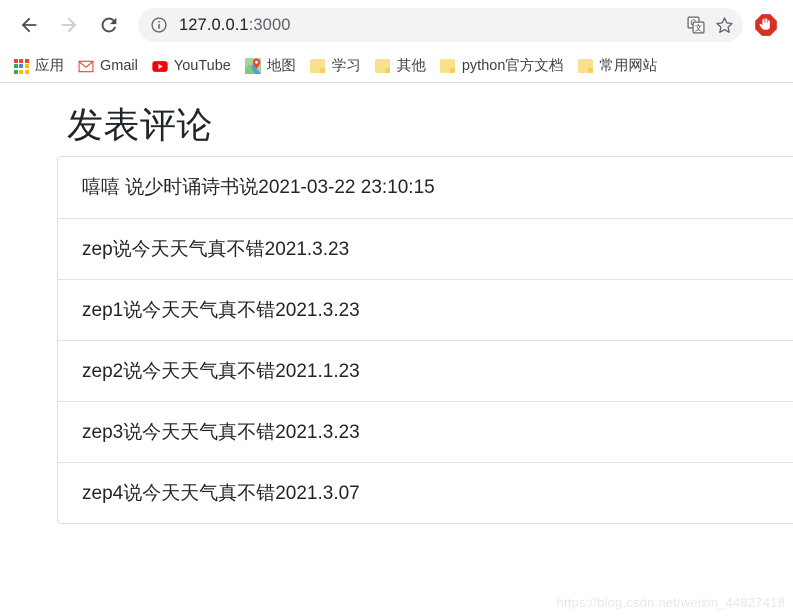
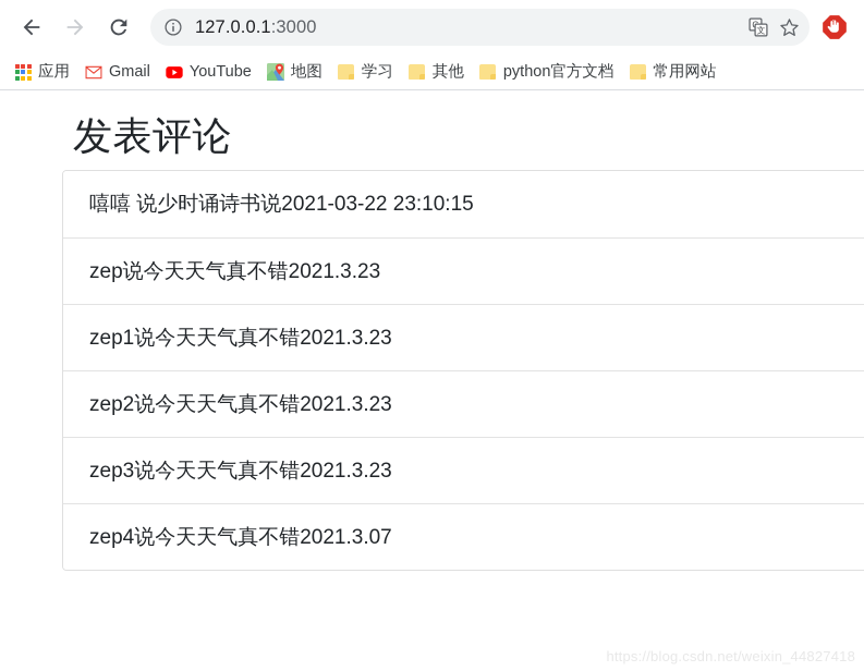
  127.0.0.1:3000
  文
  应用
  Gmail
  YouTube
  地图
  学习
  其他
  python官方文档
  常用网站
  发表评论
  嘻嘻 说少时诵诗书说2021-03-22 23:10:15
  zep说今天天气真不错2021.3.23
  zep1说今天天气真不错2021.3.23
- zep2说今天天气真不错2021.1.23
+ zep2说今天天气真不错2021.3.23
  zep3说今天天气真不错2021.3.23
  zep4说今天天气真不错2021.3.07
